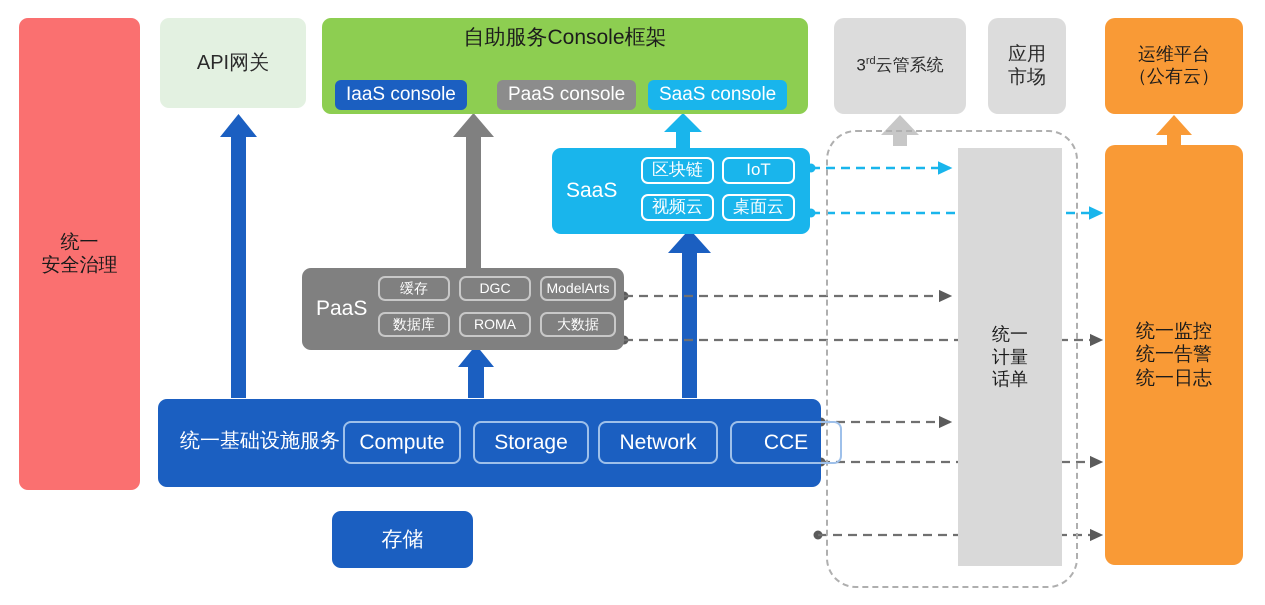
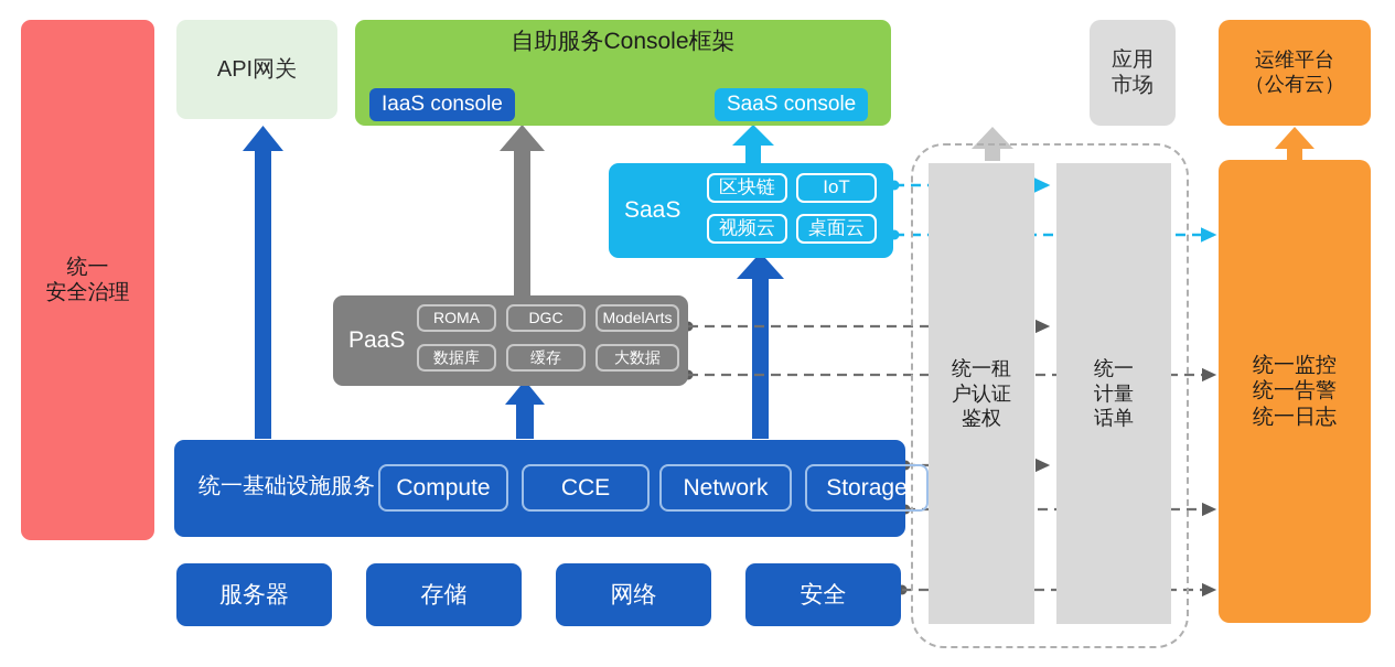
+ 统一租
+ 户认证
+ 鉴权
  统一
  计量
  话单
  统一
  安全治理
  API网关
  自助服务Console框架
  IaaS console
- PaaS console
  SaaS console
- 3rd云管系统
  应用
  市场
  运维平台
  （公有云）
  统一监控
  统一告警
  统一日志
  SaaS
  区块链
  IoT
  视频云
  桌面云
  PaaS
- 缓存
+ ROMA
  DGC
  ModelArts
  数据库
- ROMA
+ 缓存
  大数据
  统一基础设施服务
  Compute
- Storage
+ CCE
  Network
- CCE
+ Storage
+ 服务器
  存储
+ 网络
+ 安全
